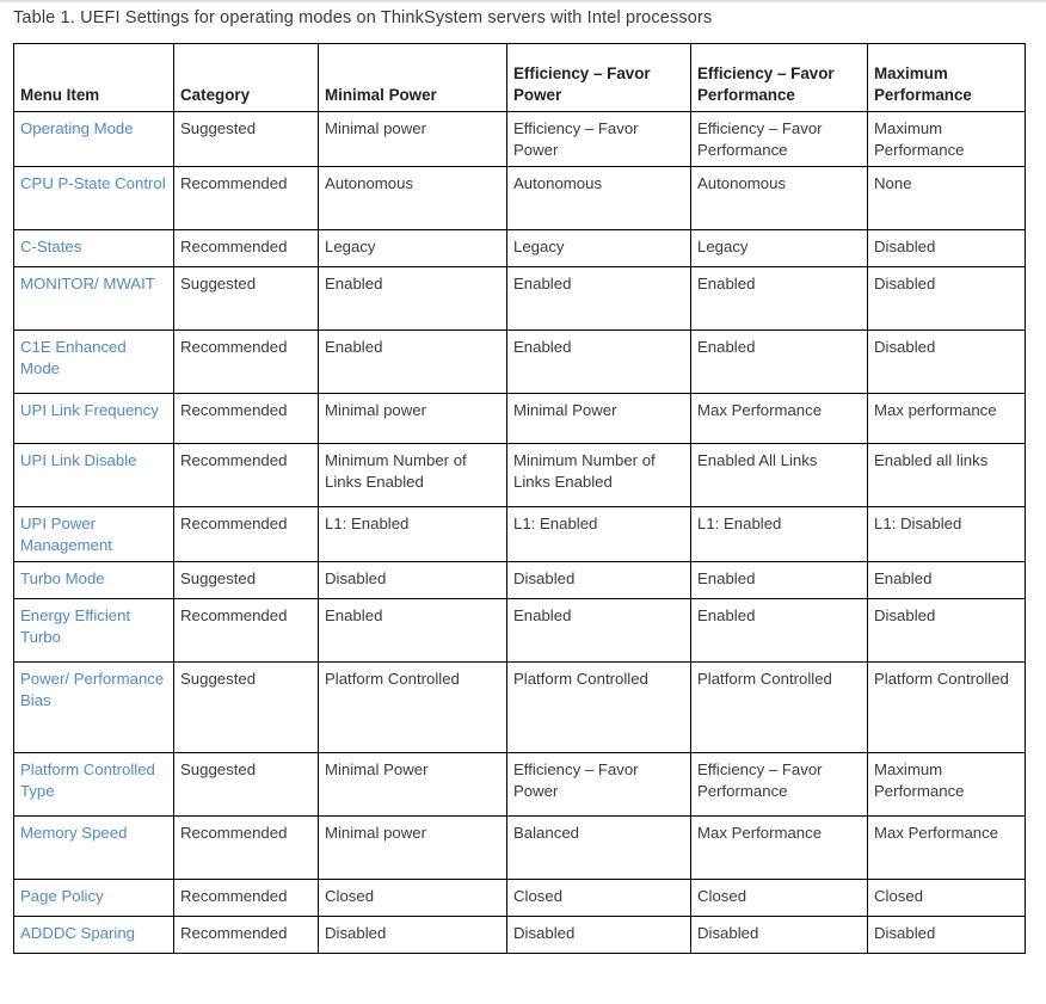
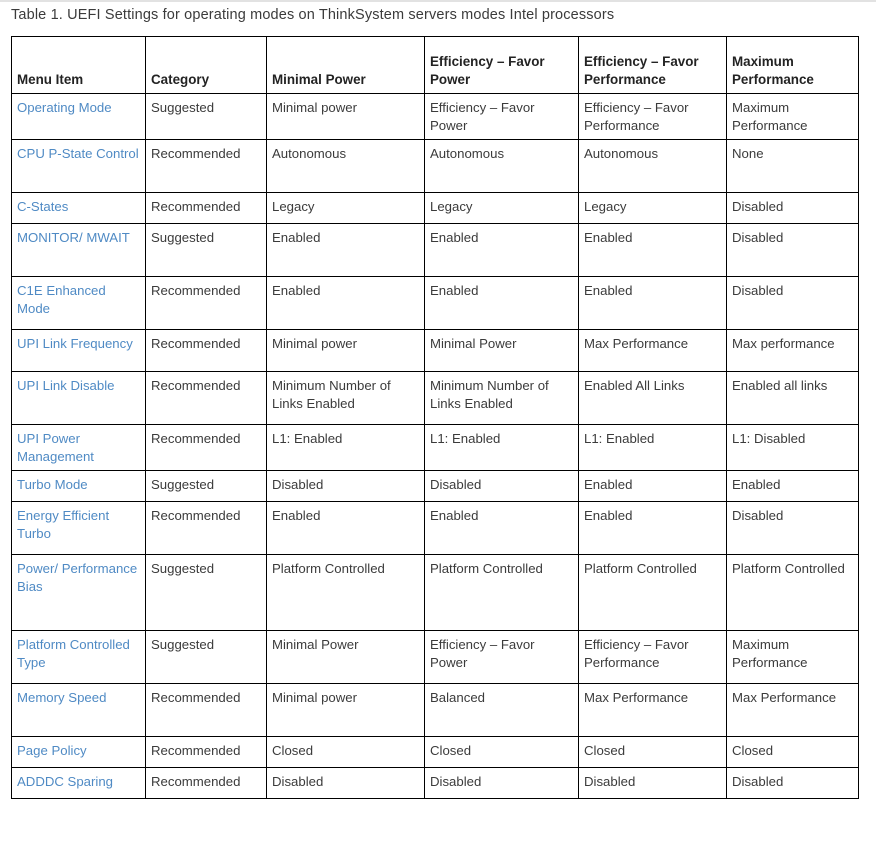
- Table 1. UEFI Settings for operating modes on ThinkSystem servers with Intel processors
+ Table 1. UEFI Settings for operating modes on ThinkSystem servers modes Intel processors
  Menu Item	Category	Minimal Power	Efficiency – Favor Power	Efficiency – Favor Performance	Maximum Performance
  Operating Mode	Suggested	Minimal power	Efficiency – Favor Power	Efficiency – Favor Performance	Maximum Performance
  CPU P-State Control	Recommended	Autonomous	Autonomous	Autonomous	None
  C-States	Recommended	Legacy	Legacy	Legacy	Disabled
  MONITOR/ MWAIT	Suggested	Enabled	Enabled	Enabled	Disabled
  C1E Enhanced Mode	Recommended	Enabled	Enabled	Enabled	Disabled
  UPI Link Frequency	Recommended	Minimal power	Minimal Power	Max Performance	Max performance
  UPI Link Disable	Recommended	Minimum Number of Links Enabled	Minimum Number of Links Enabled	Enabled All Links	Enabled all links
  UPI Power Management	Recommended	L1: Enabled	L1: Enabled	L1: Enabled	L1: Disabled
  Turbo Mode	Suggested	Disabled	Disabled	Enabled	Enabled
  Energy Efficient Turbo	Recommended	Enabled	Enabled	Enabled	Disabled
  Power/ Performance Bias	Suggested	Platform Controlled	Platform Controlled	Platform Controlled	Platform Controlled
  Platform Controlled Type	Suggested	Minimal Power	Efficiency – Favor Power	Efficiency – Favor Performance	Maximum Performance
  Memory Speed	Recommended	Minimal power	Balanced	Max Performance	Max Performance
  Page Policy	Recommended	Closed	Closed	Closed	Closed
  ADDDC Sparing	Recommended	Disabled	Disabled	Disabled	Disabled
